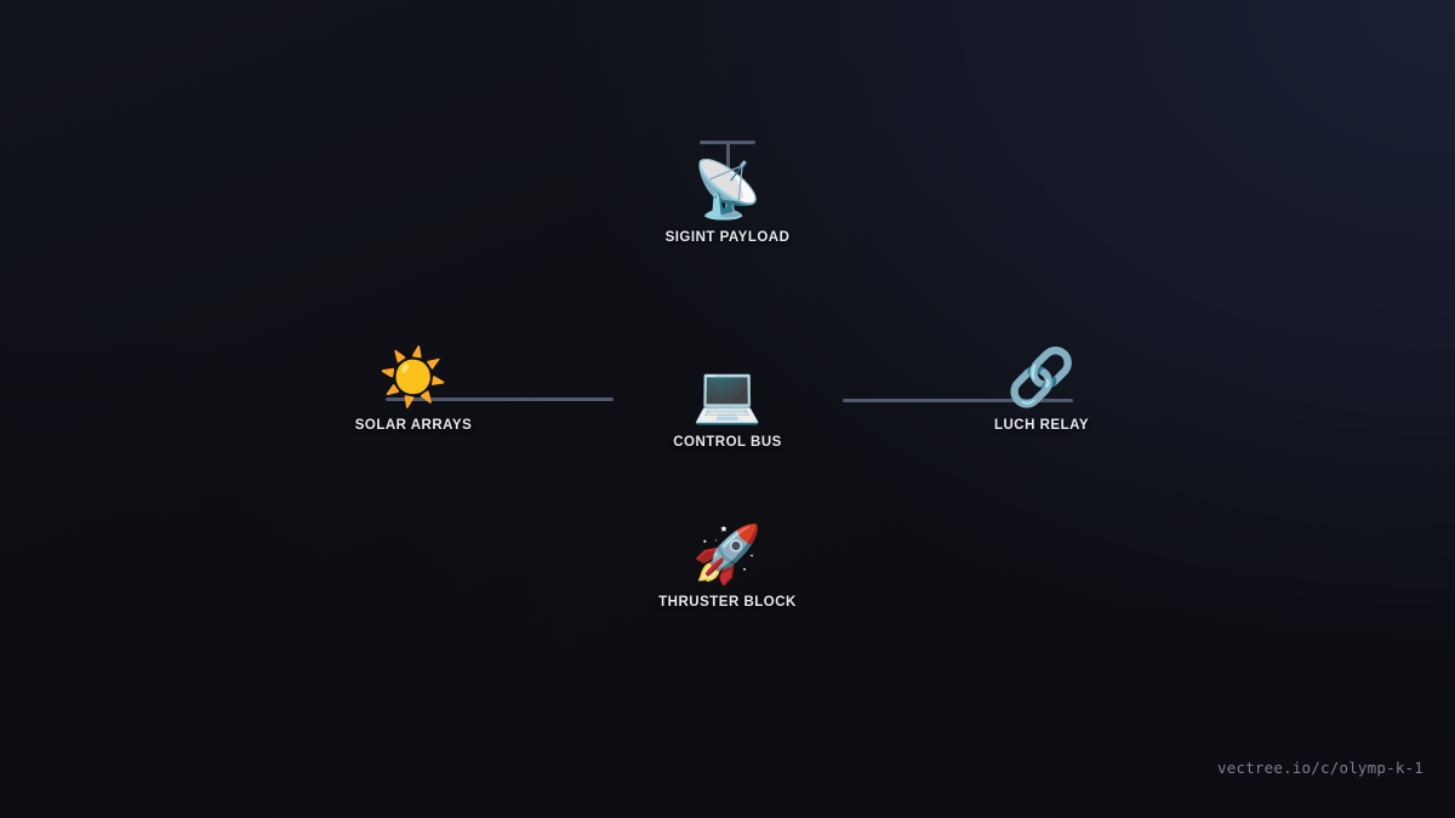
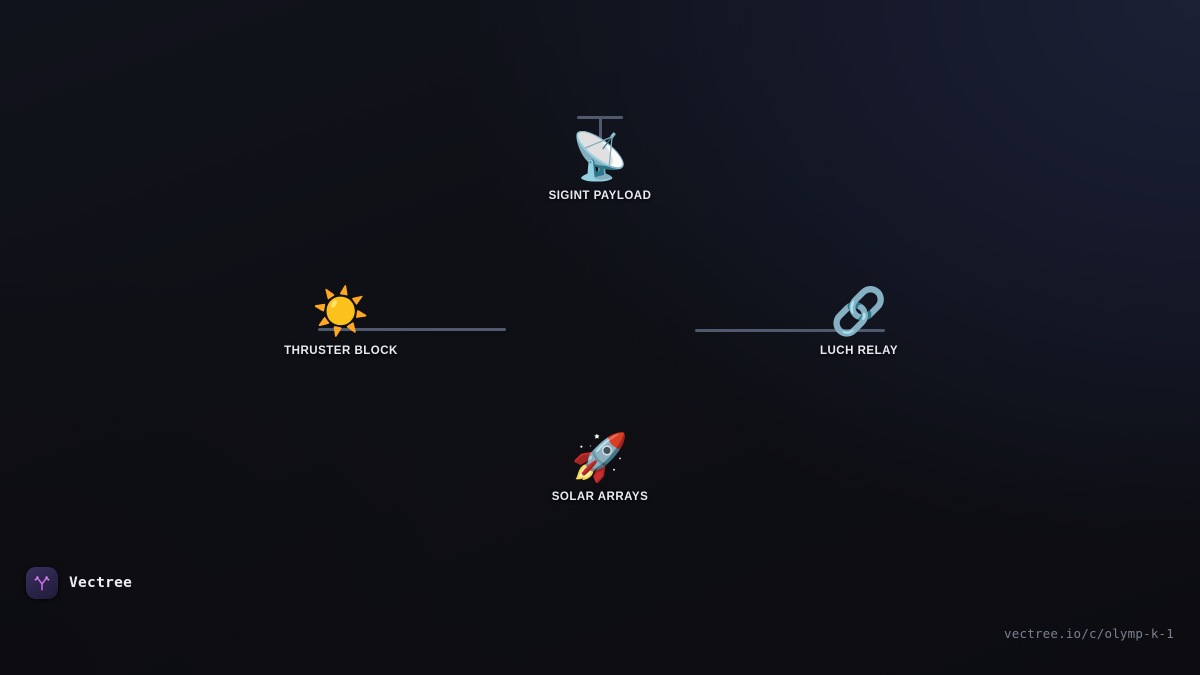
  📡
  SIGINT PAYLOAD
  ☀️
- SOLAR ARRAYS
+ THRUSTER BLOCK
- 💻
- CONTROL BUS
  🔗
  LUCH RELAY
  🚀
- THRUSTER BLOCK
+ SOLAR ARRAYS
+ Vectree
  vectree.io/c/olymp-k-1
